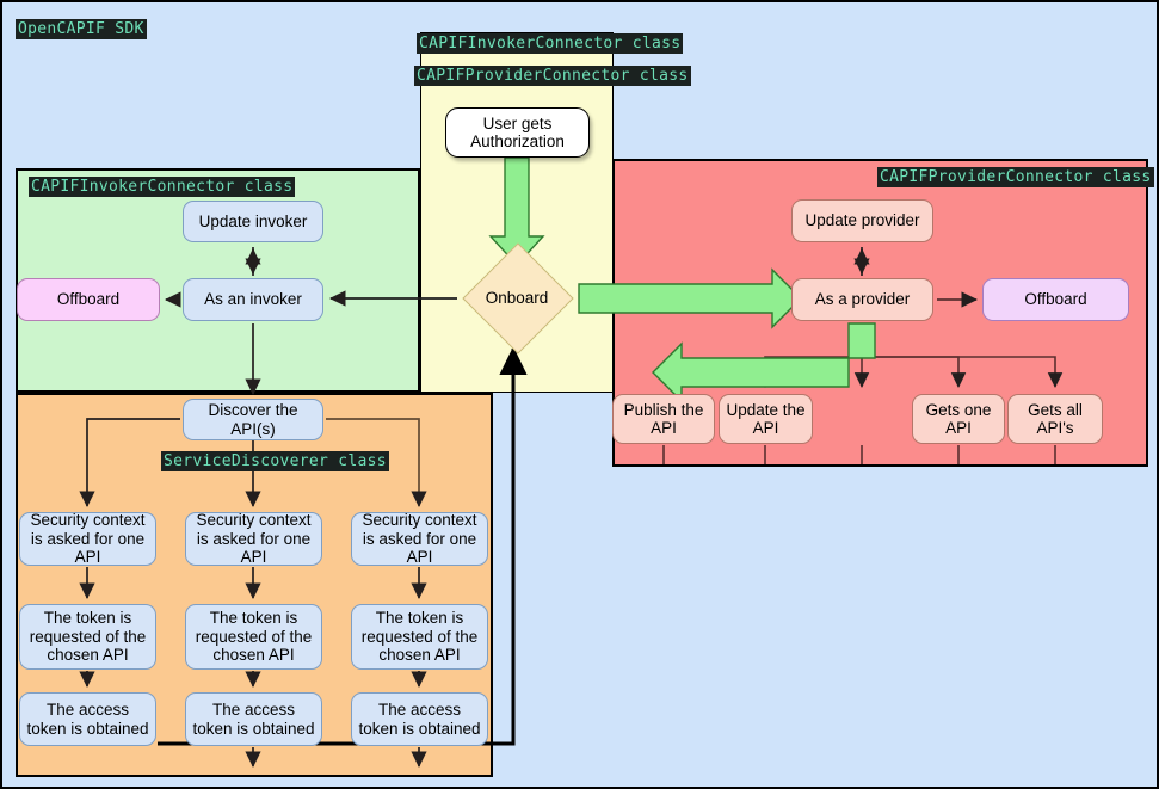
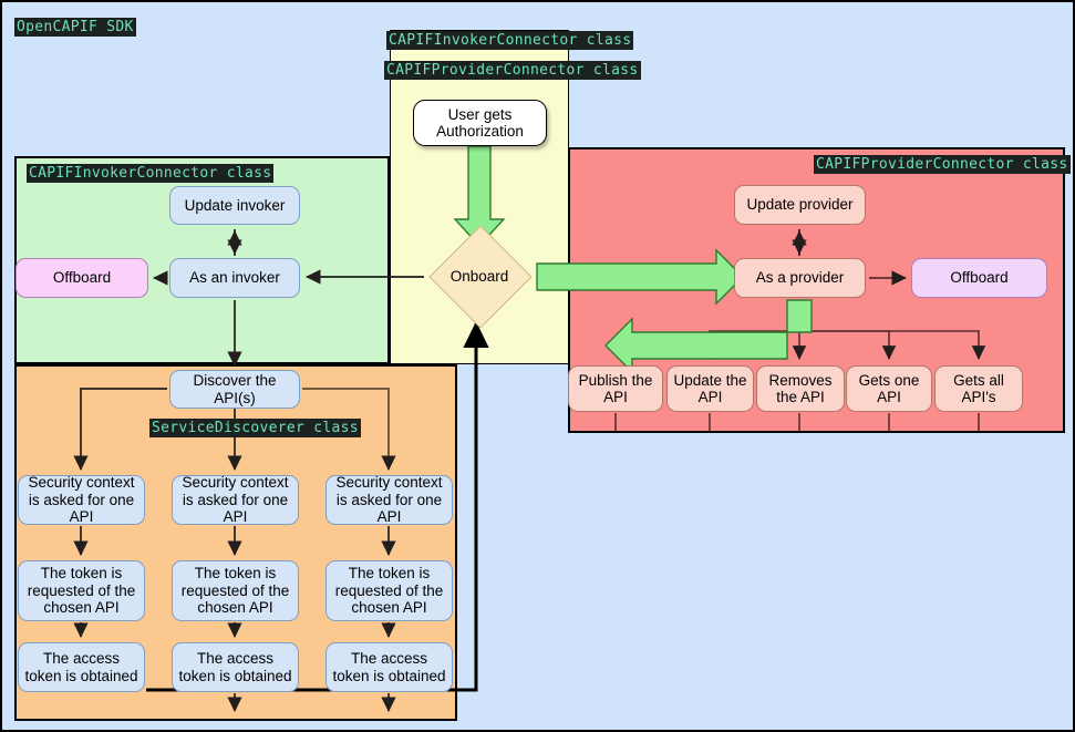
  OpenCAPIF SDK
  CAPIFInvokerConnector class
  CAPIFProviderConnector class
  CAPIFInvokerConnector class
  CAPIFProviderConnector class
  ServiceDiscoverer class
  User gets
  Authorization
  Onboard
  Update invoker
  As an invoker
  Offboard
  Update provider
  As a provider
  Offboard
  Publish the API
  Update the API
+ Removes the API
  Gets one API
  Gets all API's
  Discover the API(s)
  Security context is asked for one API
  Security context is asked for one API
  Security context is asked for one API
  The token is requested of the chosen API
  The token is requested of the chosen API
  The token is requested of the chosen API
  The access token is obtained
  The access token is obtained
  The access token is obtained
